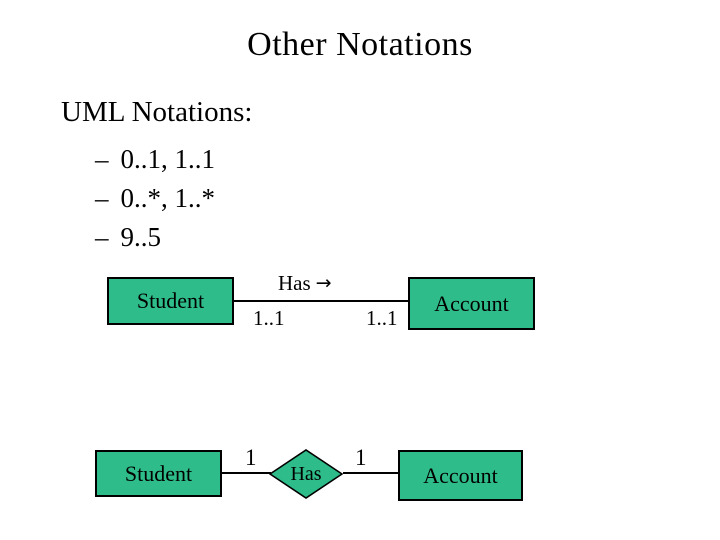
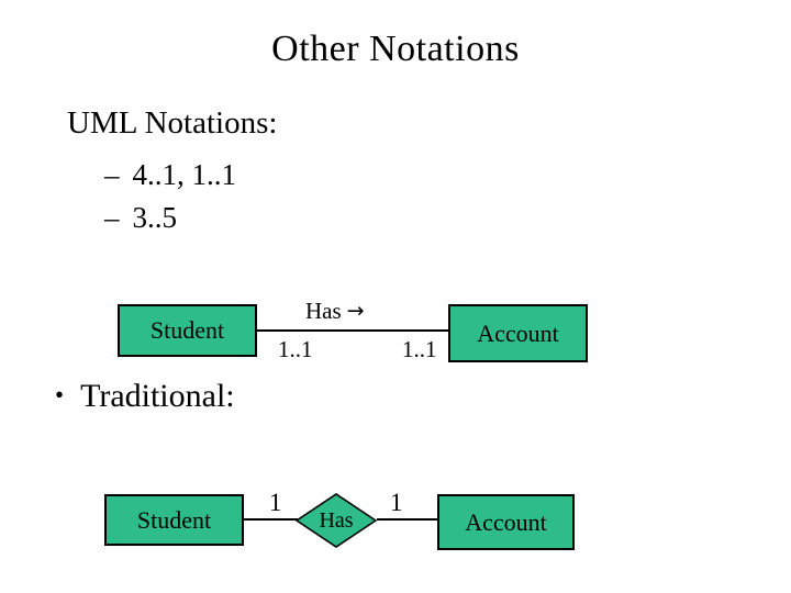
  Other Notations
  UML Notations:
- – 0..1, 1..1
+ – 4..1, 1..1
- – 0..*, 1..*
- – 9..5
+ – 3..5
  Student
  Has
  →
  1..1
  1..1
  Account
+ • Traditional:
  Student
  1
  Has
  1
  Account
